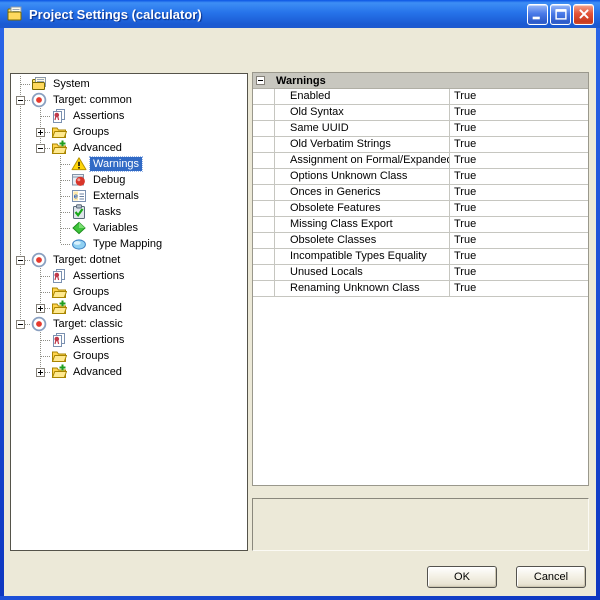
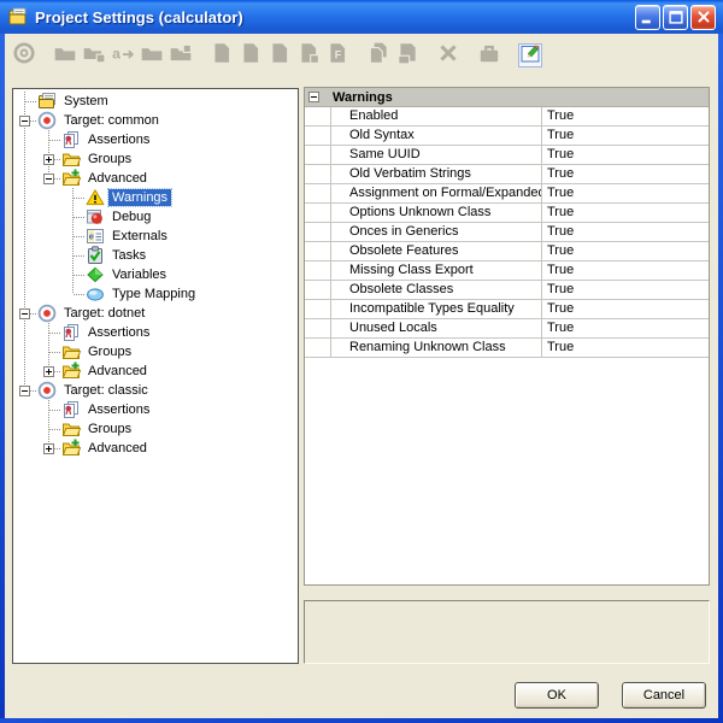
  Project Settings (calculator)
+ a
+ F
  System
  Target: common
  Assertions
  Groups
  Advanced
  Warnings
  Debug
  e
  Externals
  Tasks
  Variables
  Type Mapping
  Target: dotnet
  Assertions
  Groups
  Advanced
  Target: classic
  Assertions
  Groups
  Advanced
  Warnings
  Enabled
  True
  Old Syntax
  True
  Same UUID
  True
  Old Verbatim Strings
  True
  Assignment on Formal/Expanded
  True
  Options Unknown Class
  True
  Onces in Generics
  True
  Obsolete Features
  True
  Missing Class Export
  True
  Obsolete Classes
  True
  Incompatible Types Equality
  True
  Unused Locals
  True
  Renaming Unknown Class
  True
  OK
  Cancel
